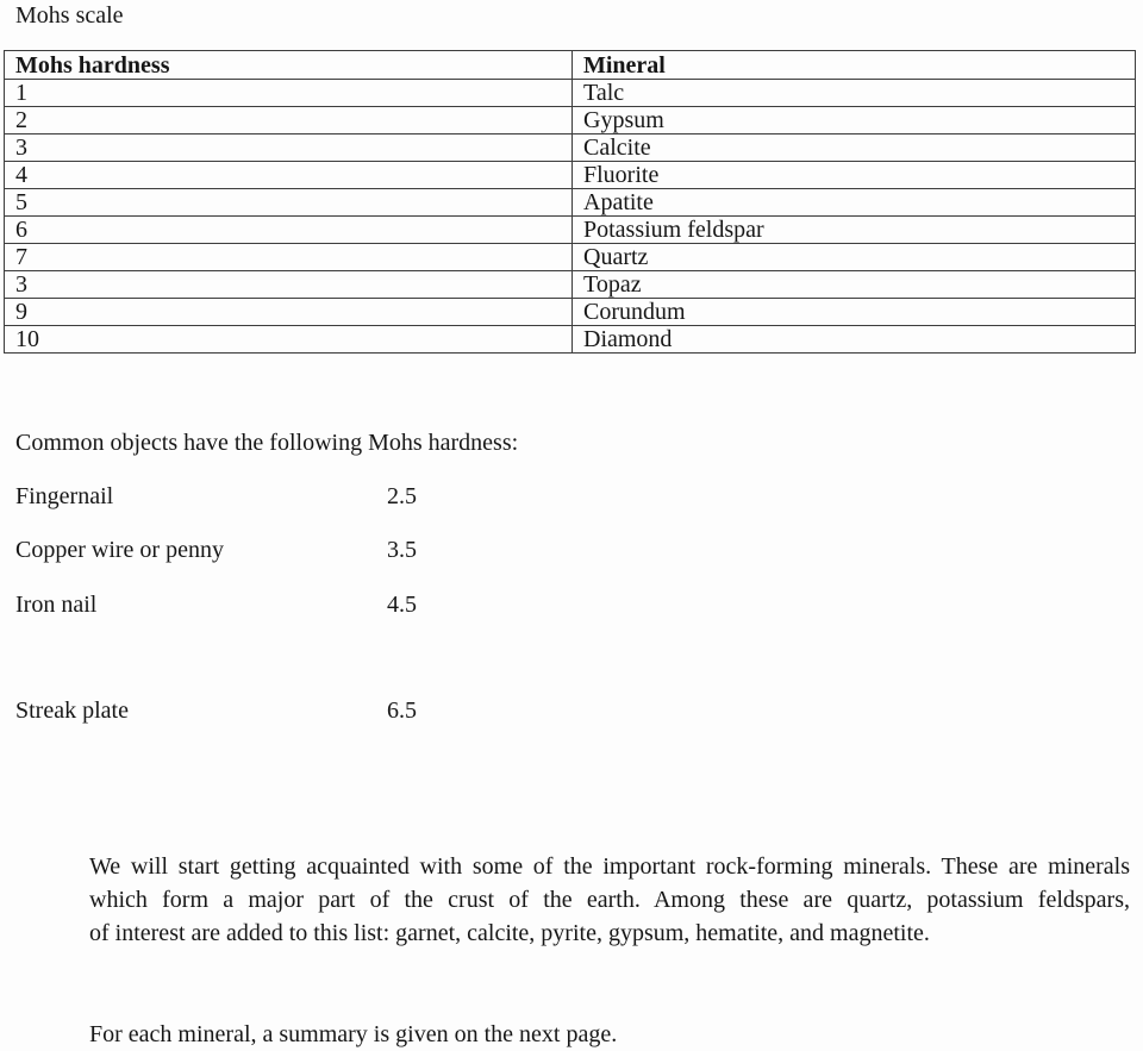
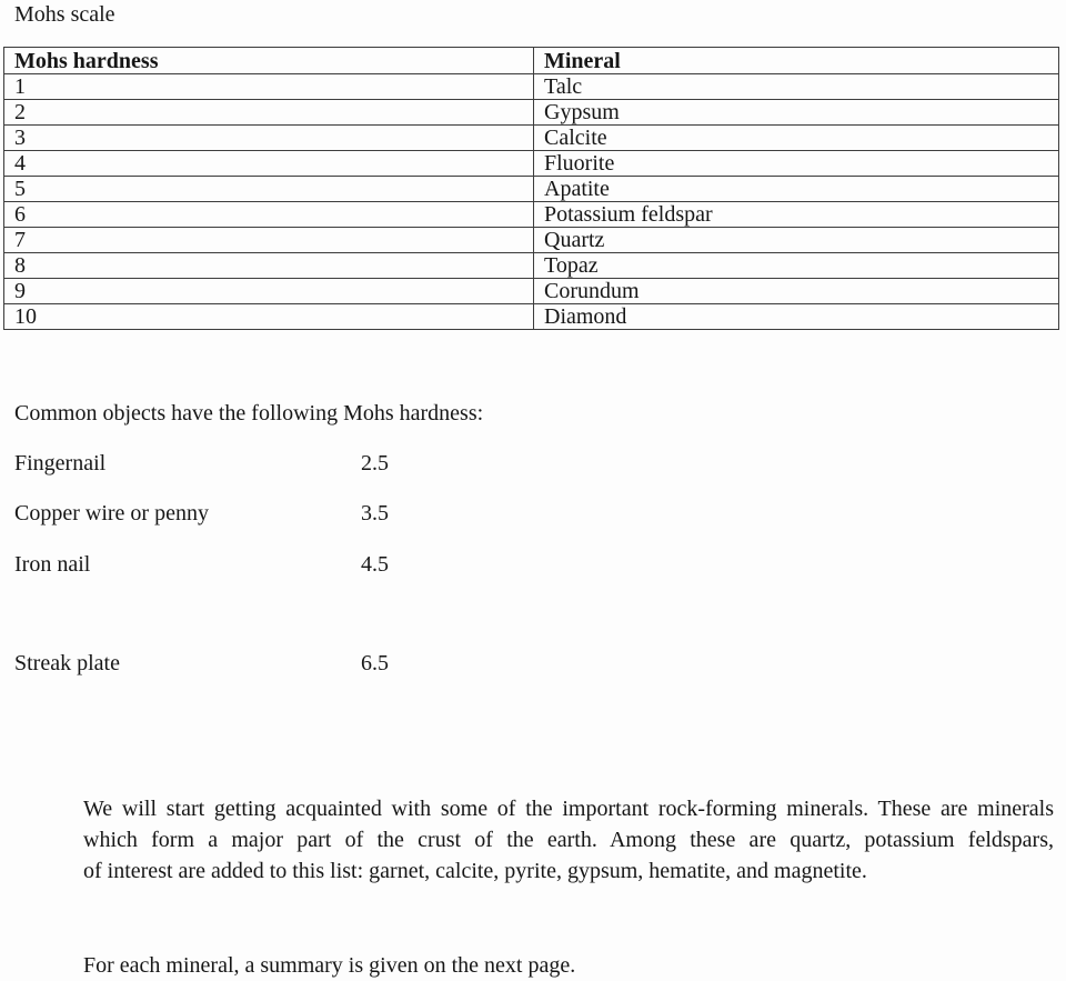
  Mohs scale
  Mohs hardness	Mineral
  1	Talc
  2	Gypsum
  3	Calcite
  4	Fluorite
  5	Apatite
  6	Potassium feldspar
  7	Quartz
- 3	Topaz
+ 8	Topaz
  9	Corundum
  10	Diamond
  Common objects have the following Mohs hardness:
  Fingernail
  2.5
  Copper wire or penny
  3.5
  Iron nail
  4.5
  Streak plate
  6.5
  We will start getting acquainted with some of the important rock-forming minerals. These are minerals
  which form a major part of the crust of the earth. Among these are quartz, potassium feldspars,
  of interest are added to this list: garnet, calcite, pyrite, gypsum, hematite, and magnetite.
  For each mineral, a summary is given on the next page.
